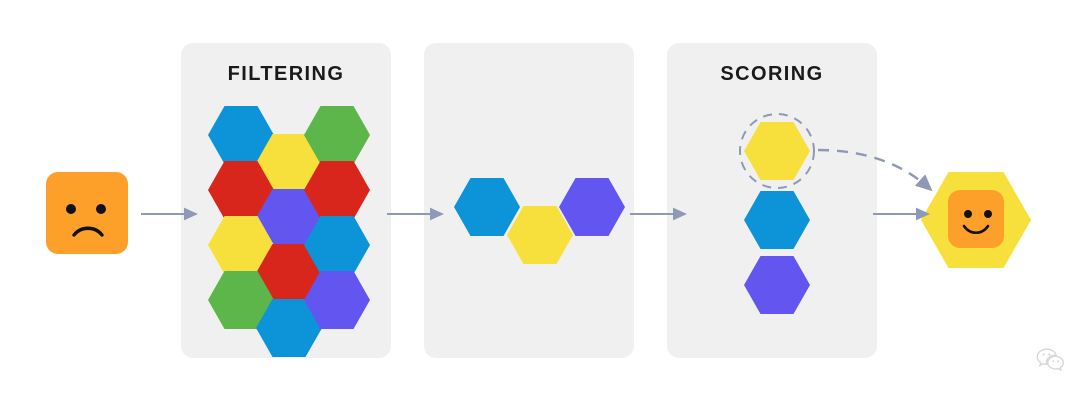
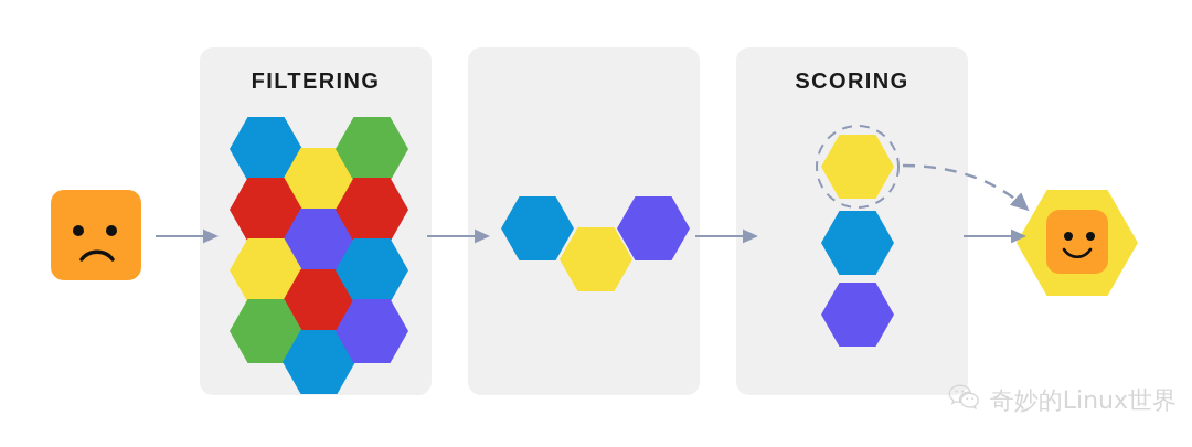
  FILTERING
  SCORING
+ 奇妙的Linux世界
